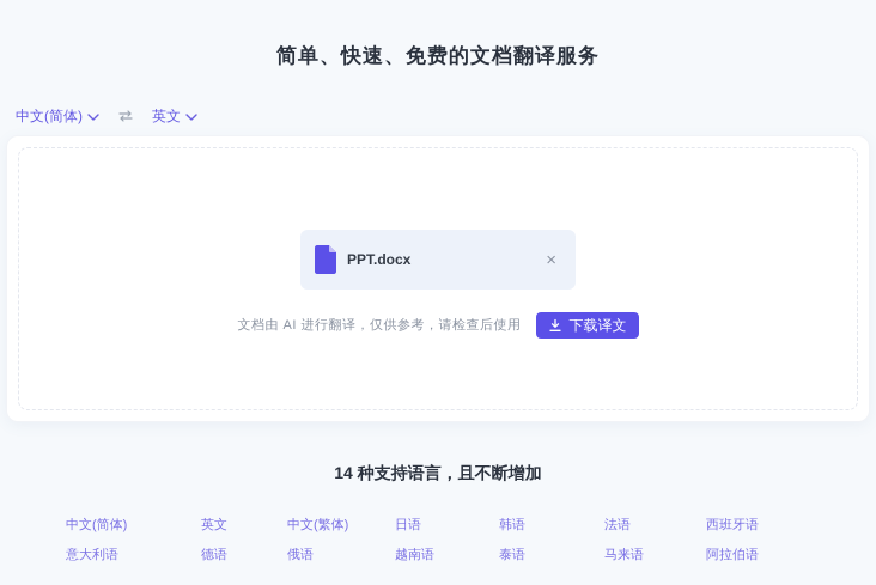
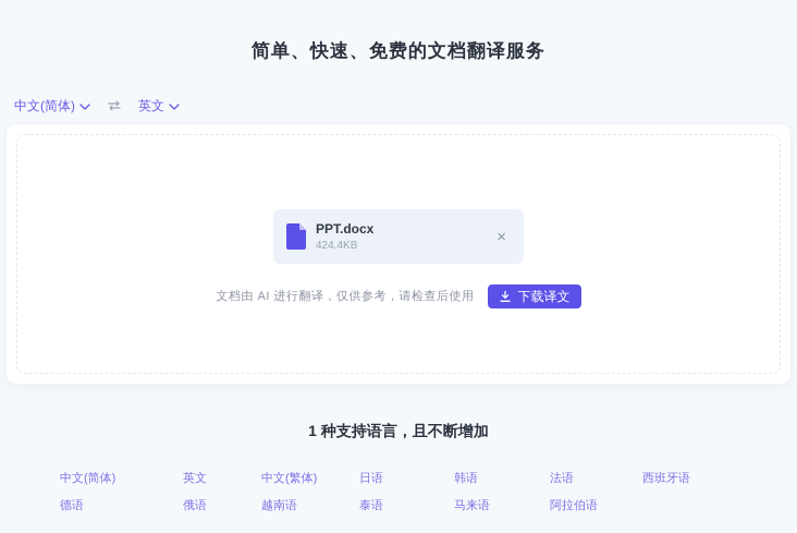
  简单、快速、免费的文档翻译服务
  中文(简体)
  英文
  PPT.docx
+ 424.4KB
  ×
  文档由 AI 进行翻译，仅供参考，请检查后使用
  下载译文
- 14 种支持语言，且不断增加
+ 1 种支持语言，且不断增加
  中文(简体)
  英文
  中文(繁体)
  日语
  韩语
  法语
  西班牙语
- 意大利语
  德语
  俄语
  越南语
  泰语
  马来语
  阿拉伯语
